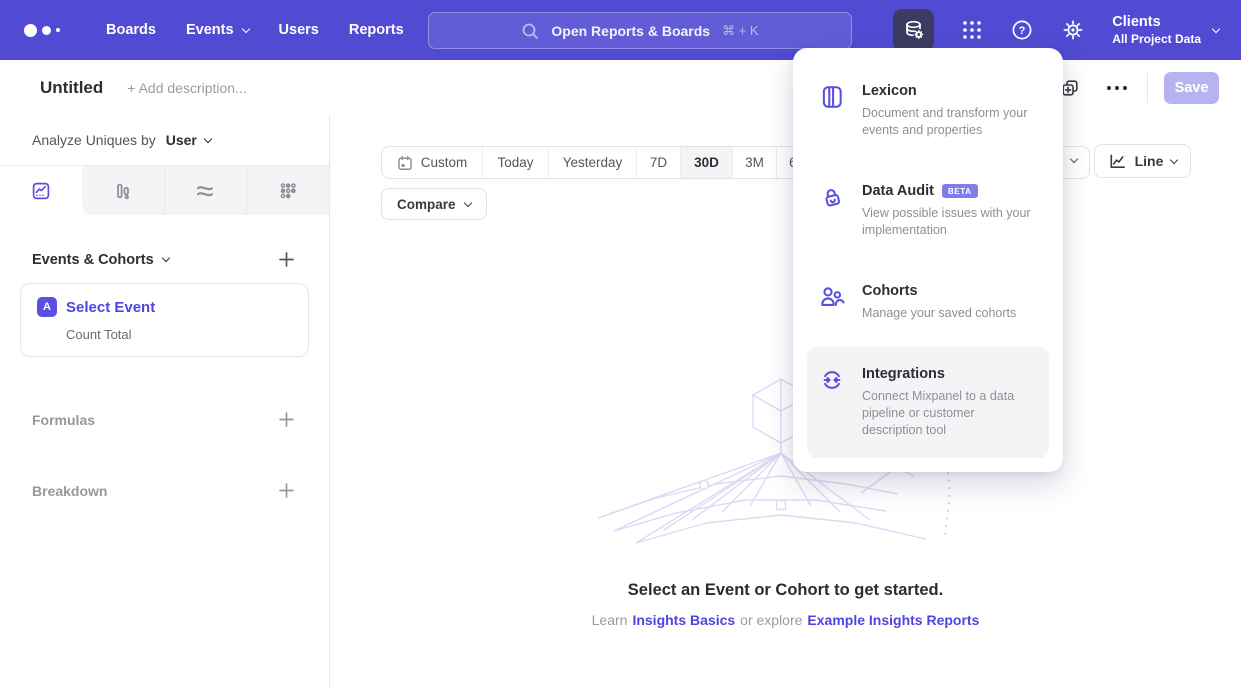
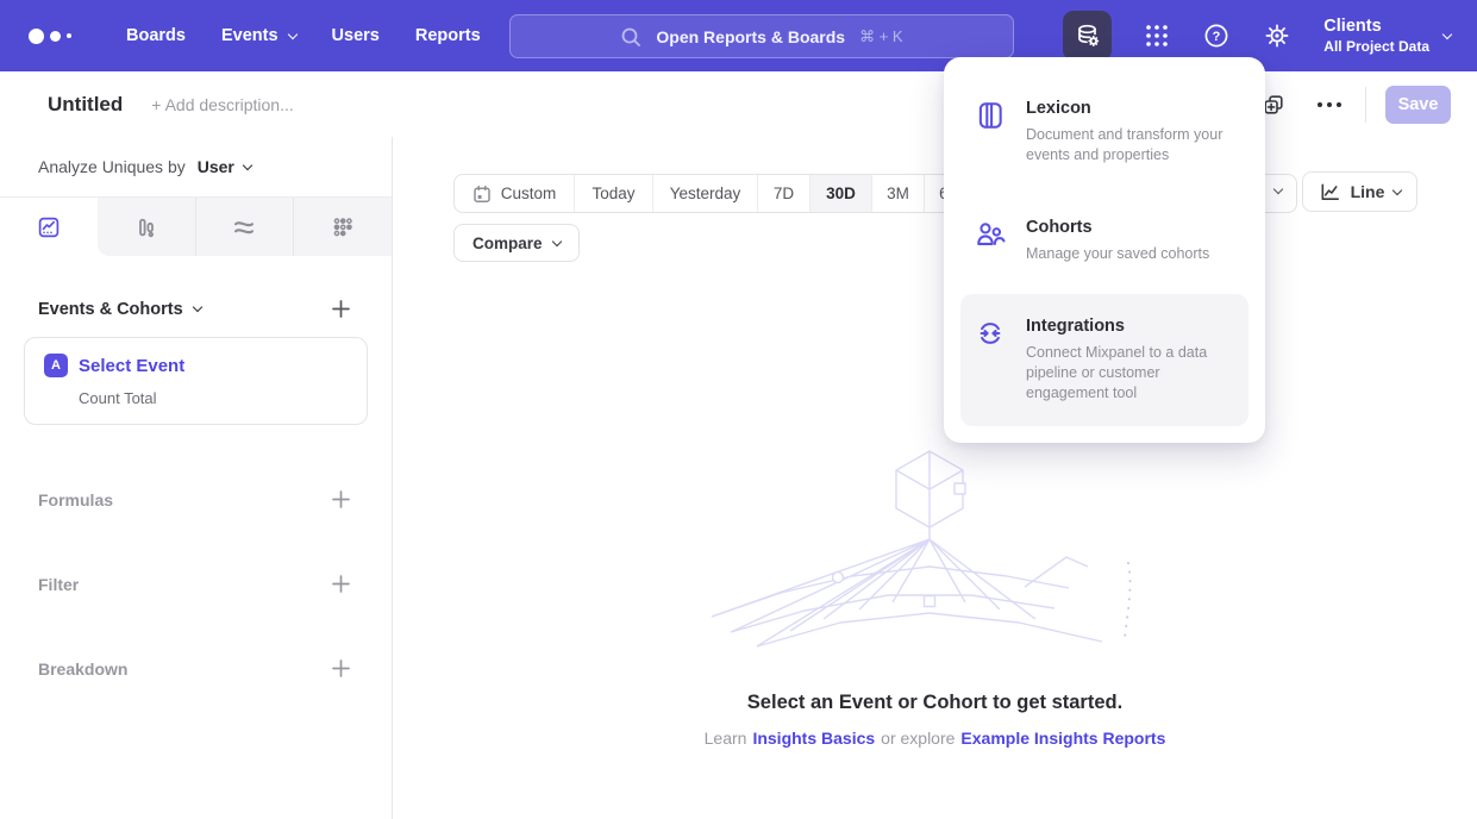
  Boards
  Events
  Users
  Reports
  Open Reports & Boards
  ⌘ + K
  ?
  Clients
  All Project Data
  Untitled
  + Add description...
  Save
  Analyze Uniques by
  User
  Events & Cohorts
  A
  Select Event
  Count Total
  Formulas
+ Filter
  Breakdown
  Custom
  Today
  Yesterday
  7D
  30D
  3M
  Compare
  Line
  Select an Event or Cohort to get started.
  Learn
  Insights Basics
  or explore
  Example Insights Reports
  Lexicon
  Document and transform your events and properties
- Data Audit
- BETA
- View possible issues with your implementation
  Cohorts
  Manage your saved cohorts
  Integrations
- Connect Mixpanel to a data pipeline or customer description tool
+ Connect Mixpanel to a data pipeline or customer engagement tool
